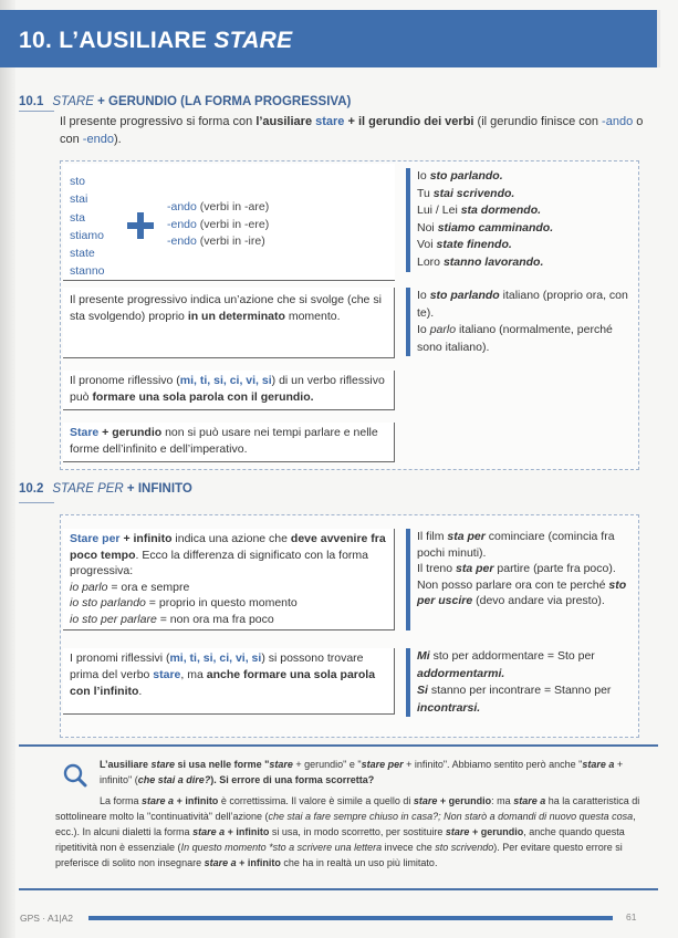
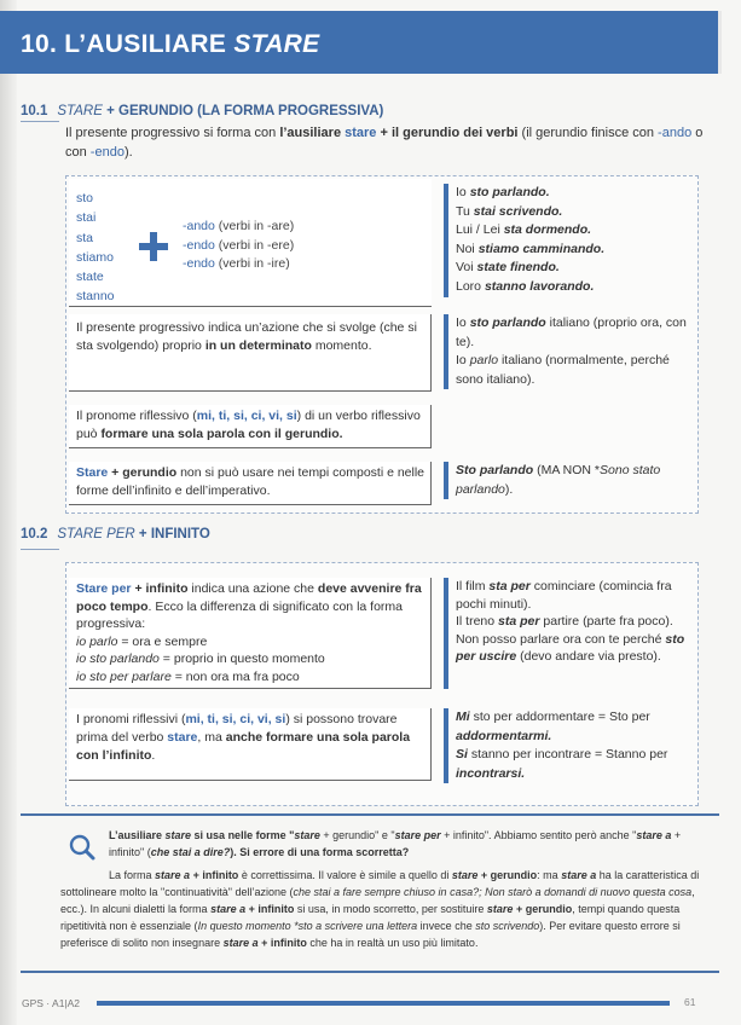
  10. L’AUSILIARE STARE
  10.1 STARE + GERUNDIO (LA FORMA PROGRESSIVA)
  Il presente progressivo si forma con l’ausiliare stare + il gerundio dei verbi (il gerundio finisce con -ando o con -endo).
  sto
  stai
  sta
  stiamo
  state
  stanno
  -ando (verbi in -are)
  -endo (verbi in -ere)
  -endo (verbi in -ire)
  Io sto parlando.
  Tu stai scrivendo.
  Lui / Lei sta dormendo.
  Noi stiamo camminando.
  Voi state finendo.
  Loro stanno lavorando.
  Il presente progressivo indica un’azione che si svolge (che si sta svolgendo) proprio in un determinato momento.
  Io sto parlando italiano (proprio ora, con te).
  Io parlo italiano (normalmente, perché sono italiano).
  Il pronome riflessivo (mi, ti, si, ci, vi, si) di un verbo riflessivo può formare una sola parola con il gerundio.
- Stare + gerundio non si può usare nei tempi parlare e nelle forme dell’infinito e dell’imperativo.
+ Stare + gerundio non si può usare nei tempi composti e nelle forme dell’infinito e dell’imperativo.
+ Sto parlando (MA NON *Sono stato parlando).
  10.2 STARE PER + INFINITO
  Stare per + infinito indica una azione che deve avvenire fra poco tempo. Ecco la differenza di significato con la forma progressiva:
  io parlo = ora e sempre
  io sto parlando = proprio in questo momento
  io sto per parlare = non ora ma fra poco
  Il film sta per cominciare (comincia fra pochi minuti).
  Il treno sta per partire (parte fra poco).
  Non posso parlare ora con te perché sto per uscire (devo andare via presto).
  I pronomi riflessivi (mi, ti, si, ci, vi, si) si possono trovare prima del verbo stare, ma anche formare una sola parola con l’infinito.
  Mi sto per addormentare = Sto per addormentarmi.
  Si stanno per incontrare = Stanno per incontrarsi.
  L’ausiliare stare si usa nelle forme "stare + gerundio" e "stare per + infinito". Abbiamo sentito però anche "stare a + infinito" (che stai a dire?). Si errore di una forma scorretta?
- La forma stare a + infinito è correttissima. Il valore è simile a quello di stare + gerundio: ma stare a ha la caratteristica di sottolineare molto la "continuatività" dell’azione (che stai a fare sempre chiuso in casa?; Non starò a domandi di nuovo questa cosa, ecc.). In alcuni dialetti la forma stare a + infinito si usa, in modo scorretto, per sostituire stare + gerundio, anche quando questa ripetitività non è essenziale (In questo momento *sto a scrivere una lettera invece che sto scrivendo). Per evitare questo errore si preferisce di solito non insegnare stare a + infinito che ha in realtà un uso più limitato.
+ La forma stare a + infinito è correttissima. Il valore è simile a quello di stare + gerundio: ma stare a ha la caratteristica di sottolineare molto la "continuatività" dell’azione (che stai a fare sempre chiuso in casa?; Non starò a domandi di nuovo questa cosa, ecc.). In alcuni dialetti la forma stare a + infinito si usa, in modo scorretto, per sostituire stare + gerundio, tempi quando questa ripetitività non è essenziale (In questo momento *sto a scrivere una lettera invece che sto scrivendo). Per evitare questo errore si preferisce di solito non insegnare stare a + infinito che ha in realtà un uso più limitato.
  GPS · A1|A2
  61
